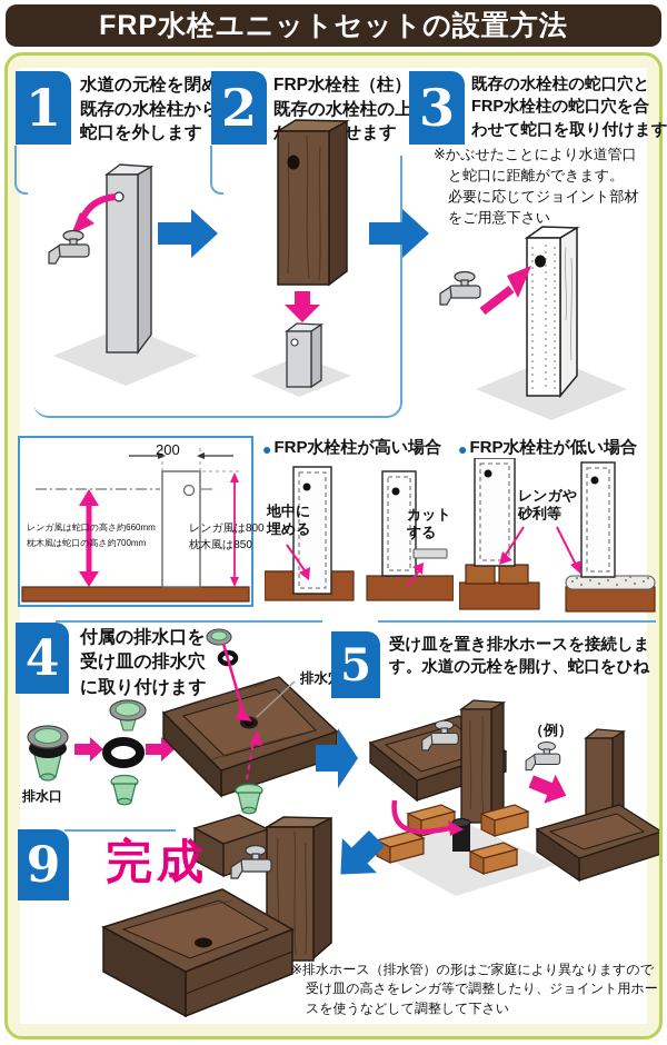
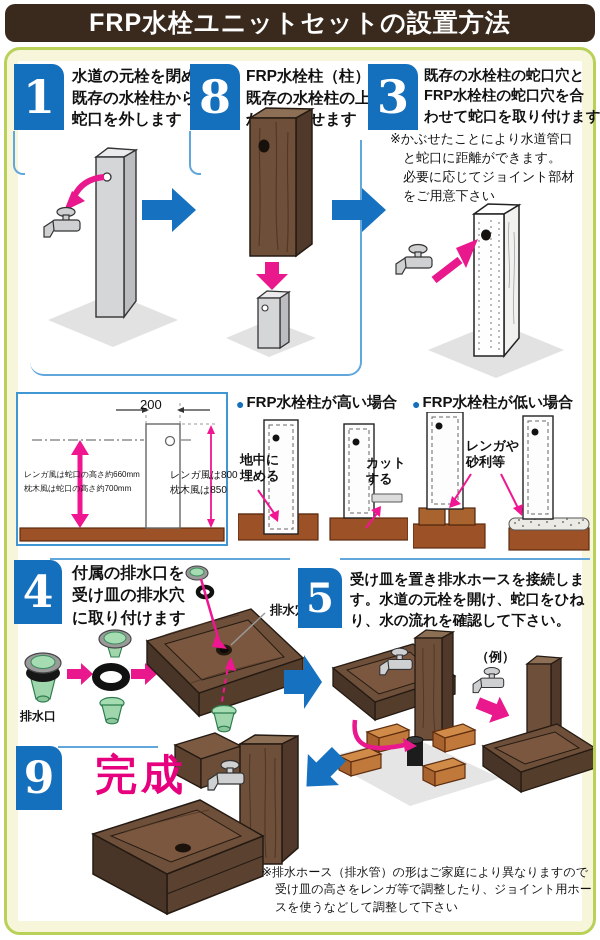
  FRP水栓ユニットセットの設置方法
  1
  水道の元栓を閉
  既存の水栓柱か
  蛇口を外します
- 2
+ 8
  FRP水栓柱（柱）
  既存の水栓柱の上
  3
  既存の水栓柱の蛇口穴と
  FRP水栓柱の蛇口穴を合
  わせて蛇口を取り付けます
  ※かぶせたことにより水道管口
  と蛇口に距離ができます。
  必要に応じてジョイント部材
  をご用意下さい
  200
  レンガ風は蛇口の高さ約660mm
  枕木風は蛇口の高さ約700mm
  レンガ風は800
  枕木風は850
  ●
  FRP水栓柱が高い場合
  地中に
  埋める
  カット
  する
  ●
  FRP水栓柱が低い場合
  レンガや
  砂利等
  4
  付属の排水口を
  受け皿の排水穴
  に取り付けます
  排水口
  5
  受け皿を置き排水ホースを接続しま
  す。水道の元栓を開け、蛇口をひね
+ り、水の流れを確認して下さい。
  （例）
  9
  完成
  ※排水ホース（排水管）の形はご家庭により異なりますので
  受け皿の高さをレンガ等で調整したり、ジョイント用ホー
  スを使うなどして調整して下さい
